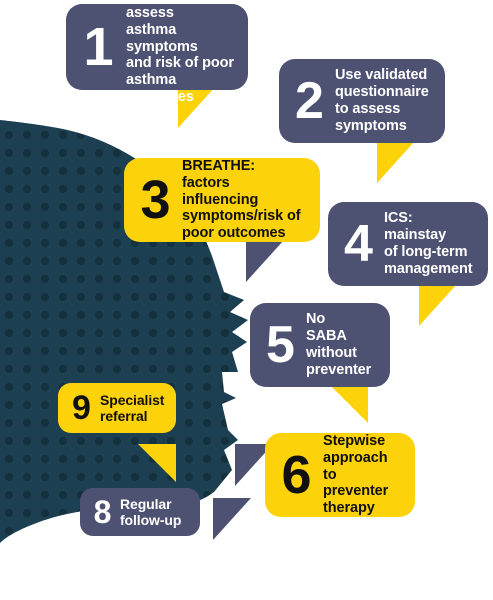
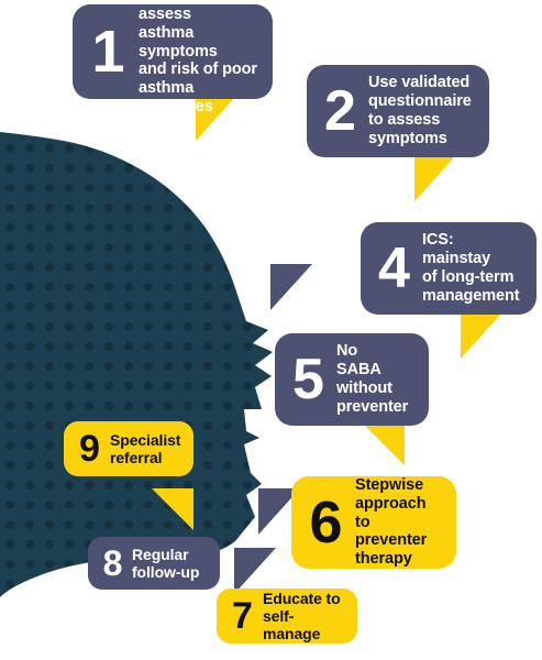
  1
  asthma symptoms
  and risk of poor
  asthma outcomes
  2
  Use validated
  questionnaire
  to assess
  symptoms
- 3
- BREATHE:
- factors influencing
- symptoms/risk of
- poor outcomes
  4
  ICS:
  mainstay
  of long-term
  management
  5
  No
  SABA
  without
  preventer
  6
  Stepwise
  approach to
  preventer
  therapy
+ 7
+ Educate to
+ self-manage
  8
  Regular
  follow-up
  9
  Specialist
  referral
